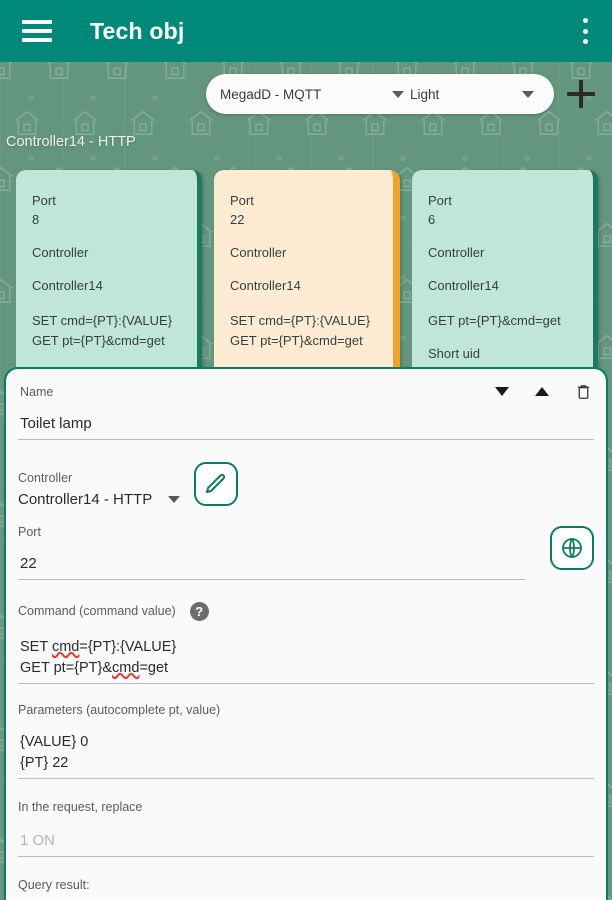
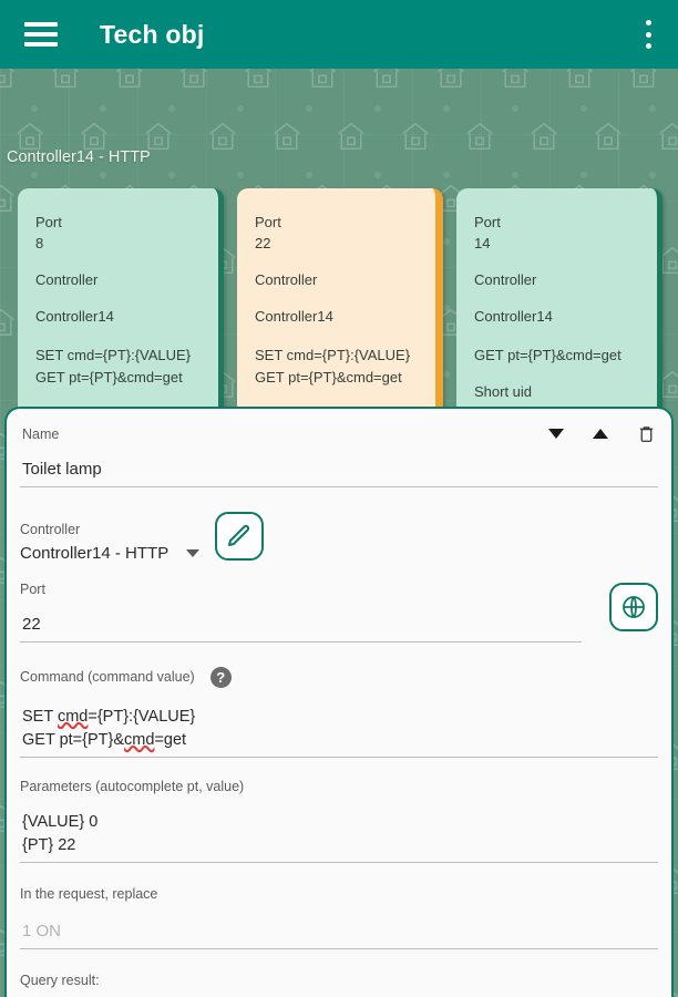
  Tech obj
- MegadD - MQTT
- Light
  Controller14 - HTTP
  Port
  8
  Controller
  Controller14
  SET cmd={PT}:{VALUE}
  GET pt={PT}&cmd=get
  Port
  22
  Controller
  Controller14
  SET cmd={PT}:{VALUE}
  GET pt={PT}&cmd=get
  Port
- 6
+ 14
  Controller
  Controller14
  GET pt={PT}&cmd=get
  Short uid
  Name
  Toilet lamp
  Controller
  Controller14 - HTTP
  Port
  22
  Command (command value)
  ?
  SET cmd={PT}:{VALUE}
  GET pt={PT}&cmd=get
  Parameters (autocomplete pt, value)
  {VALUE} 0
  {PT} 22
  In the request, replace
  1 ON
  Query result:
